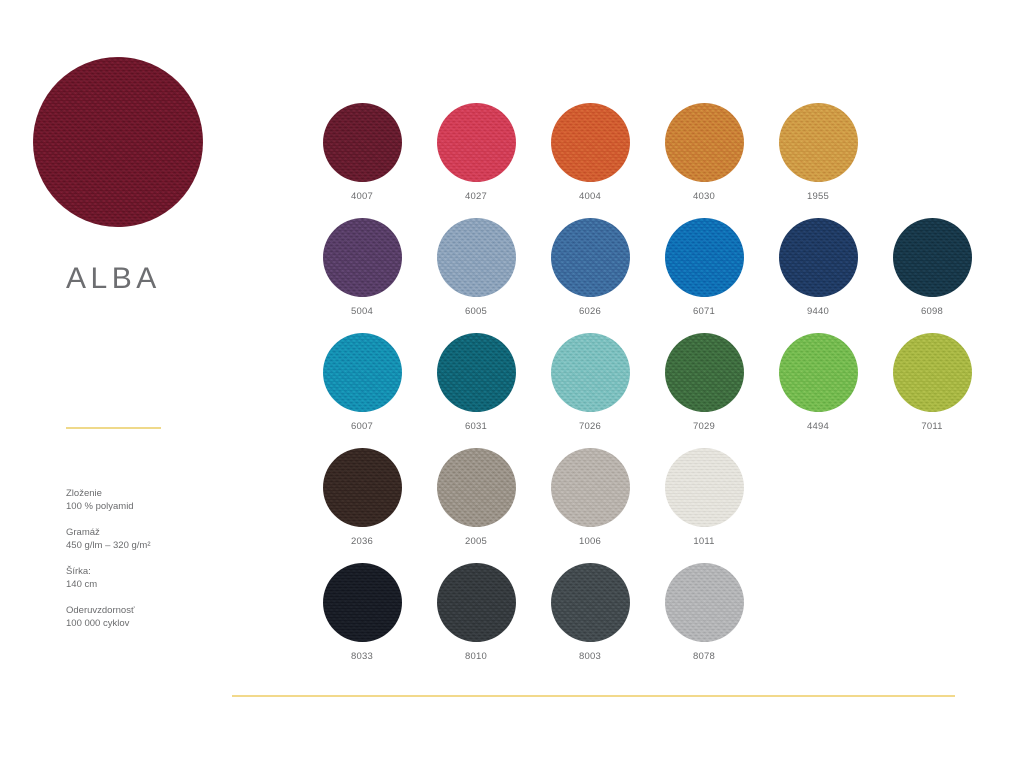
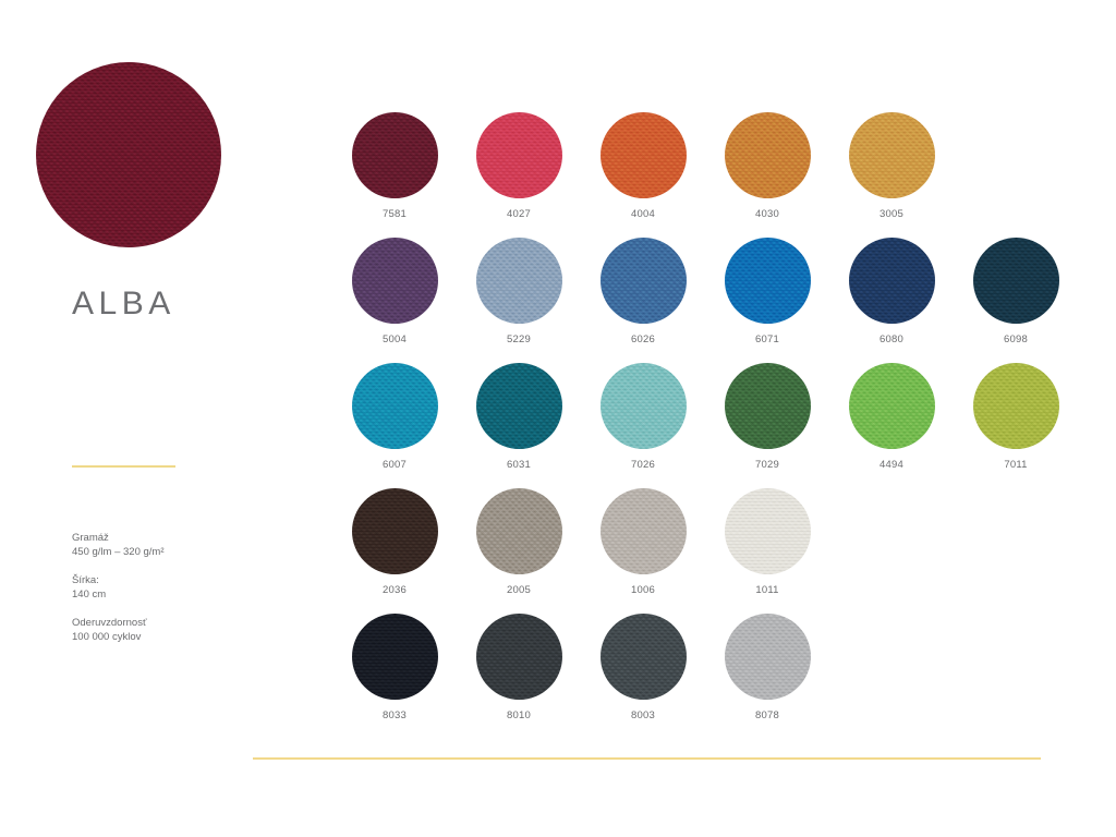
  ALBA
- Zloženie
- 100 % polyamid
  Gramáž
  450 g/lm – 320 g/m²
  Šírka:
  140 cm
  Oderuvzdornosť
  100 000 cyklov
- 4007
+ 7581
  4027
  4004
  4030
- 1955
+ 3005
  5004
- 6005
+ 5229
  6026
  6071
- 9440
+ 6080
  6098
  6007
  6031
  7026
  7029
  4494
  7011
  2036
  2005
  1006
  1011
  8033
  8010
  8003
  8078
